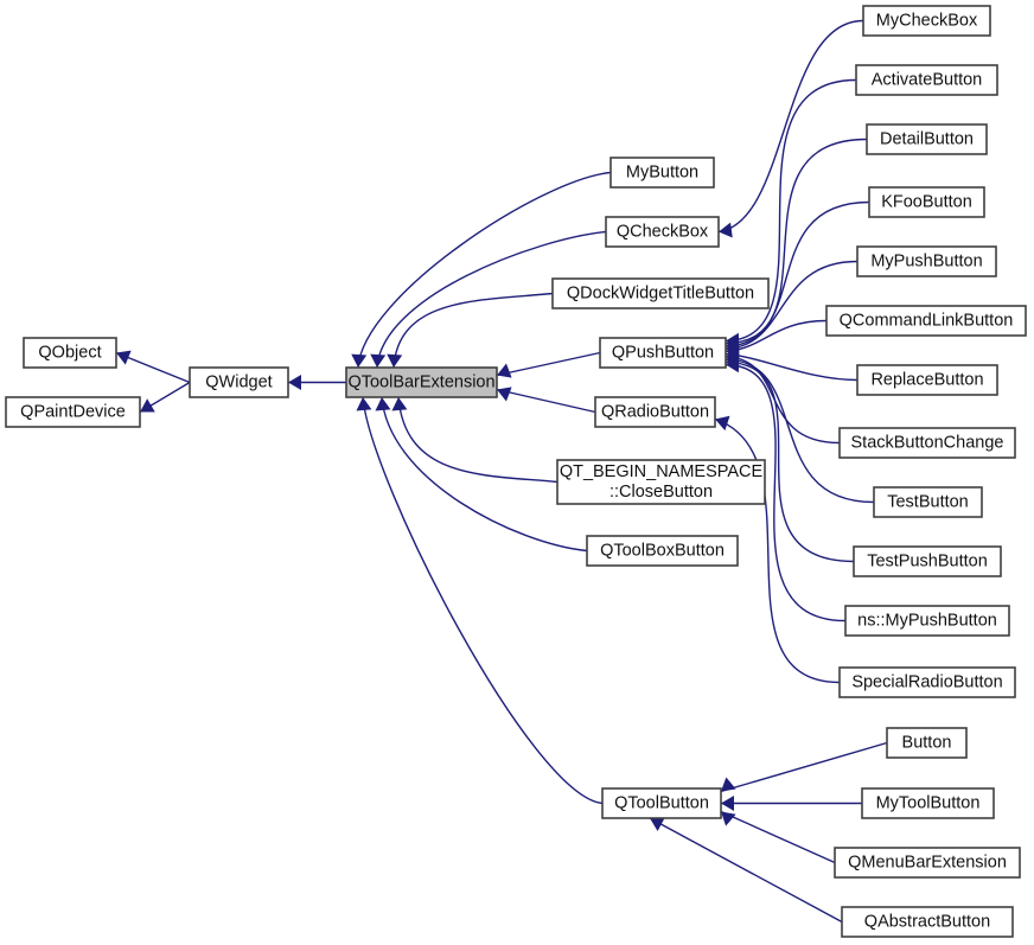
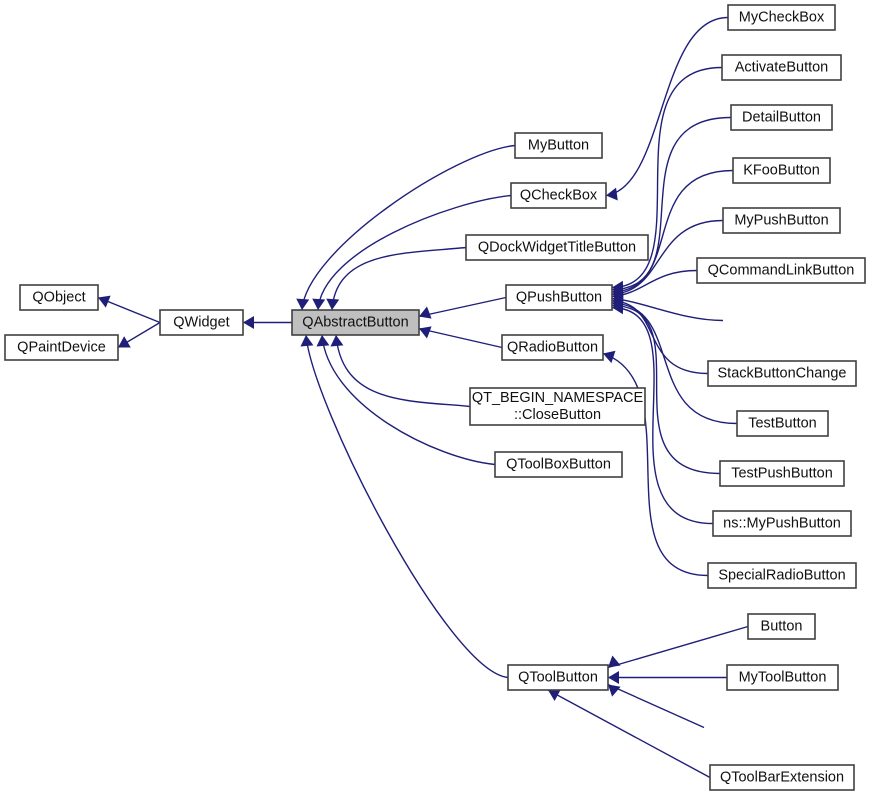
  QObject
  QPaintDevice
  QWidget
- QToolBarExtension
+ QAbstractButton
  MyButton
  QCheckBox
  QDockWidgetTitleButton
  QPushButton
  QRadioButton
  QT_BEGIN_NAMESPACE
  ::CloseButton
  QToolBoxButton
  QToolButton
  MyCheckBox
  ActivateButton
  DetailButton
  KFooButton
  MyPushButton
  QCommandLinkButton
- ReplaceButton
  StackButtonChange
  TestButton
  TestPushButton
  ns::MyPushButton
  SpecialRadioButton
  Button
  MyToolButton
- QMenuBarExtension
- QAbstractButton
+ QToolBarExtension
